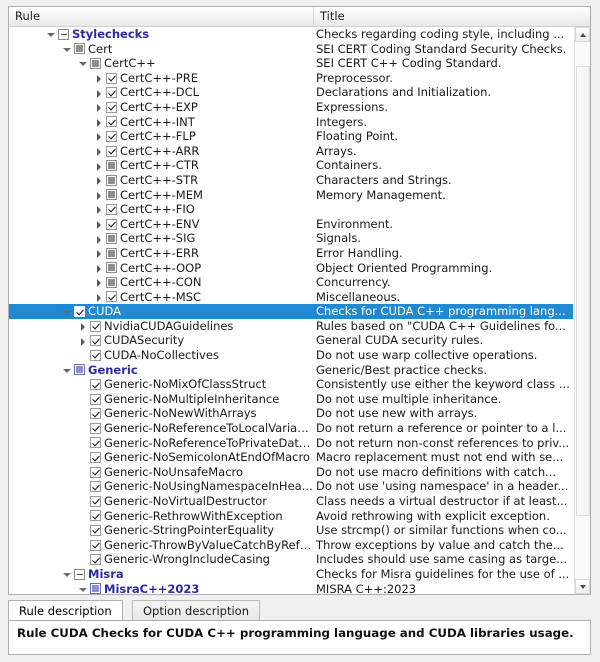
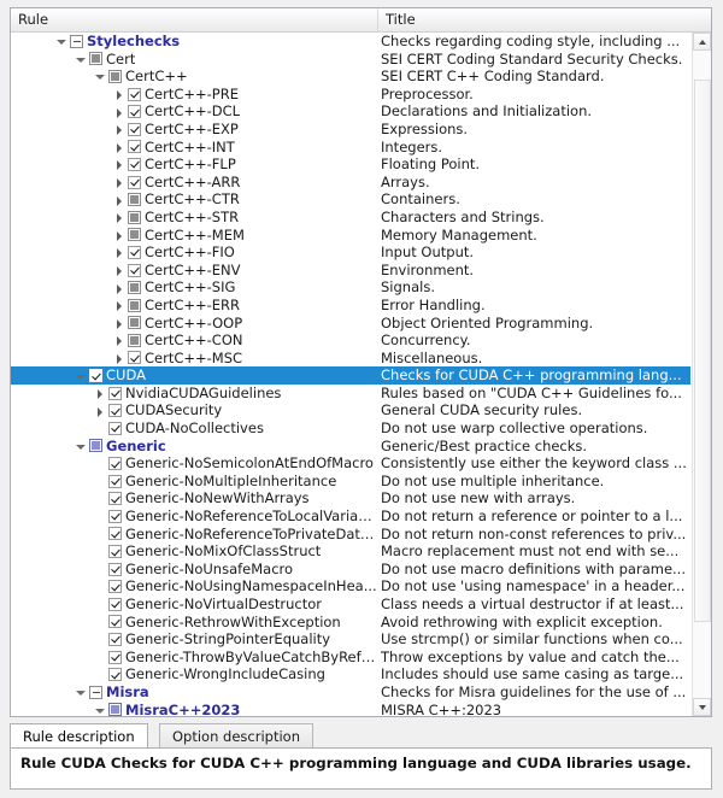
  Rule
  Title
  Stylechecks
  Checks regarding coding style, including ...
  Cert
  SEI CERT Coding Standard Security Checks.
  CertC++
  SEI CERT C++ Coding Standard.
  CertC++-PRE
  Preprocessor.
  CertC++-DCL
  Declarations and Initialization.
  CertC++-EXP
  Expressions.
  CertC++-INT
  Integers.
  CertC++-FLP
  Floating Point.
  CertC++-ARR
  Arrays.
  CertC++-CTR
  Containers.
  CertC++-STR
  Characters and Strings.
  CertC++-MEM
  Memory Management.
  CertC++-FIO
+ Input Output.
  CertC++-ENV
  Environment.
  CertC++-SIG
  Signals.
  CertC++-ERR
  Error Handling.
  CertC++-OOP
  Object Oriented Programming.
  CertC++-CON
  Concurrency.
  CertC++-MSC
  Miscellaneous.
  CUDA
  Checks for CUDA C++ programming lang...
  NvidiaCUDAGuidelines
  Rules based on "CUDA C++ Guidelines fo...
  CUDASecurity
  General CUDA security rules.
  CUDA-NoCollectives
  Do not use warp collective operations.
  Generic
  Generic/Best practice checks.
- Generic-NoMixOfClassStruct
+ Generic-NoSemicolonAtEndOfMacro
  Consistently use either the keyword class ...
  Generic-NoMultipleInheritance
  Do not use multiple inheritance.
  Generic-NoNewWithArrays
  Do not use new with arrays.
  Generic-NoReferenceToLocalVariable
  Do not return a reference or pointer to a l...
  Generic-NoReferenceToPrivateData..
  Do not return non-const references to priv...
- Generic-NoSemicolonAtEndOfMacro
+ Generic-NoMixOfClassStruct
  Macro replacement must not end with se...
  Generic-NoUnsafeMacro
- Do not use macro definitions with catch...
+ Do not use macro definitions with parame...
  Generic-NoUsingNamespaceInHea...
  Do not use 'using namespace' in a header...
  Generic-NoVirtualDestructor
  Class needs a virtual destructor if at least...
  Generic-RethrowWithException
  Avoid rethrowing with explicit exception.
  Generic-StringPointerEquality
  Use strcmp() or similar functions when co...
  Generic-ThrowByValueCatchByRefe..
  Throw exceptions by value and catch the...
  Generic-WrongIncludeCasing
  Includes should use same casing as targe...
  Misra
  Checks for Misra guidelines for the use of ...
  MisraC++2023
  MISRA C++:2023
  Rule description
  Option description
  Rule CUDA Checks for CUDA C++ programming language and CUDA libraries usage.
